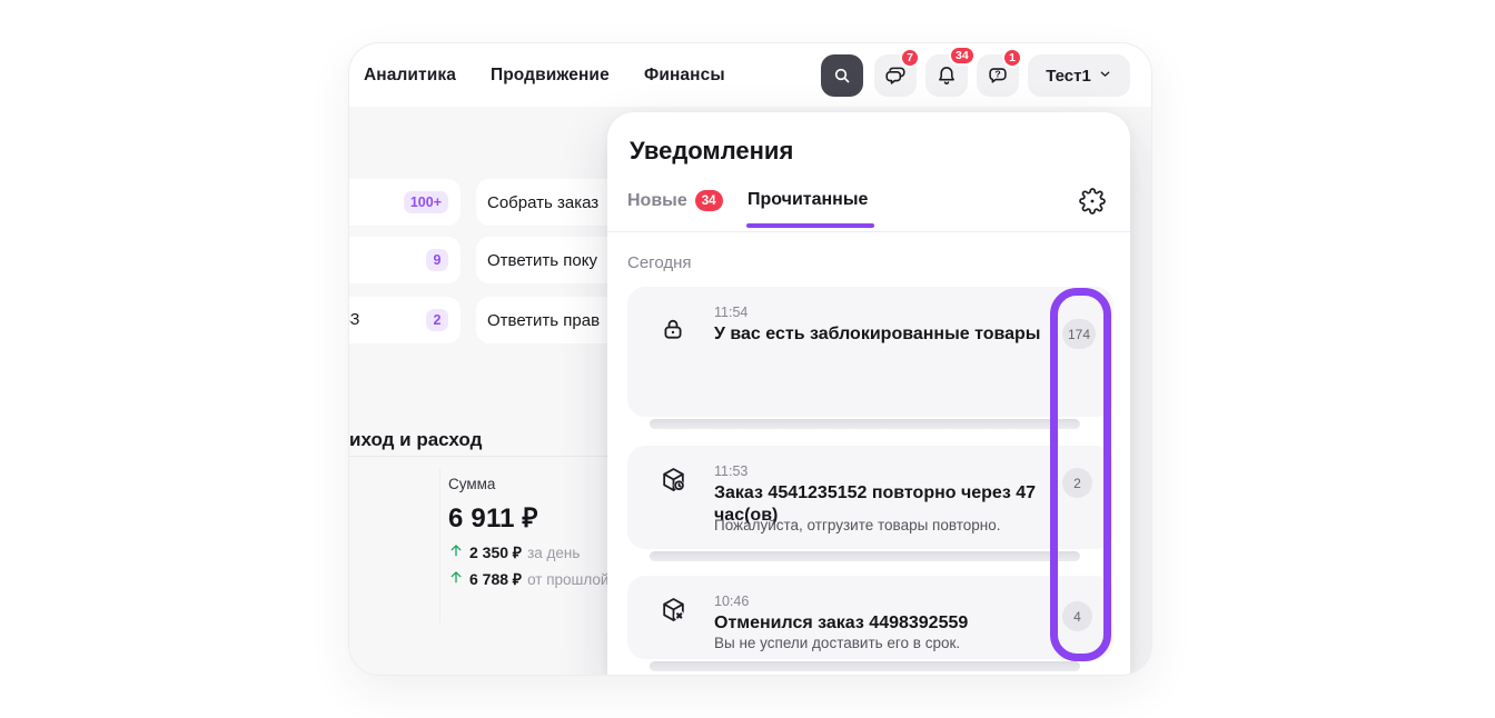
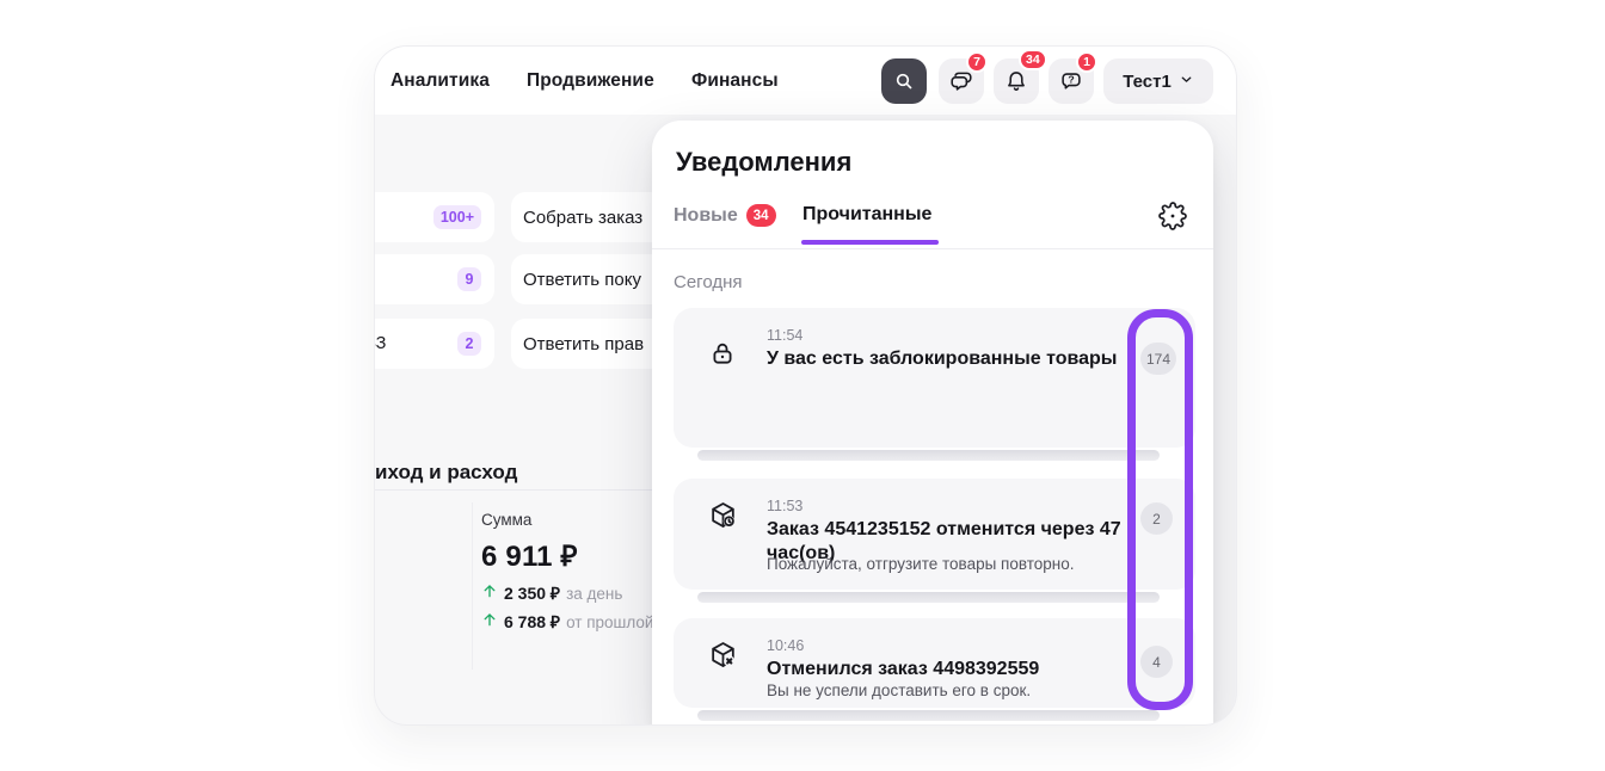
  Аналитика
  Продвижение
  Финансы
  7
  34
  ?
  1
  Тест1
  100+
  Собрать заказ
  9
  Ответить поку
  2
  Ответить прав
  иход и расход
  Сумма
  6 911 ₽
  2 350 ₽
  за день
  6 788 ₽
  от прошлой
  Уведомления
  Новые
  34
  Прочитанные
  Сегодня
  11:54
  У вас есть заблокированные товары
  174
  11:53
- Заказ 4541235152 повторно через 47 час(ов)
+ Заказ 4541235152 отменится через 47 час(ов)
  Пожалуйста, отгрузите товары повторно.
  2
  10:46
  Отменился заказ 4498392559
  Вы не успели доставить его в срок.
  4
